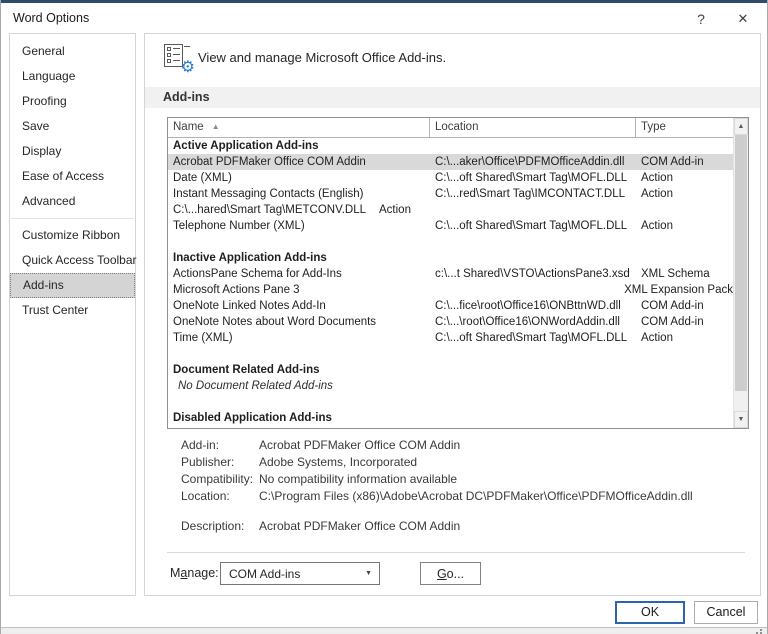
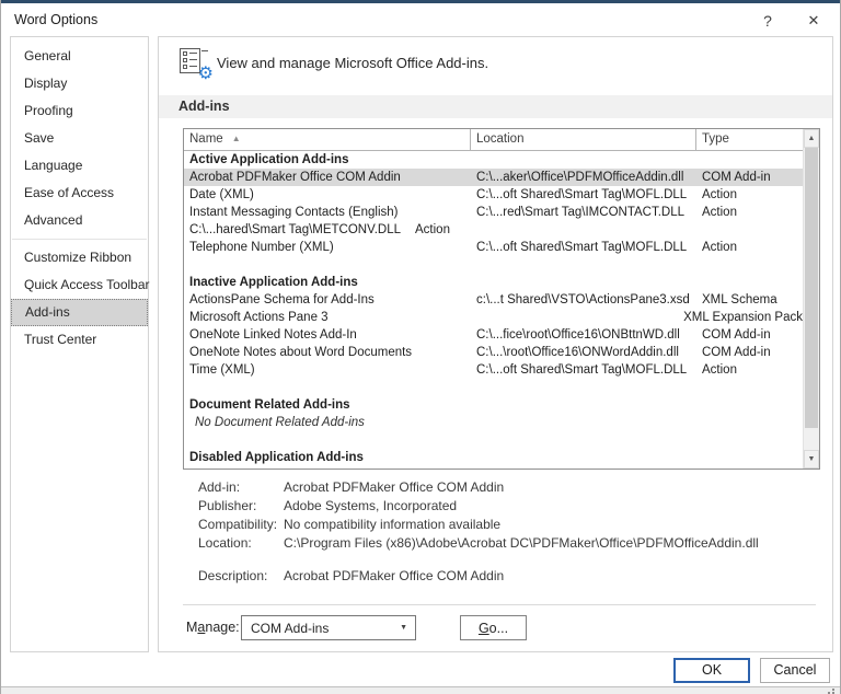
  Word Options
  ?
  ✕
  General
- Language
+ Display
  Proofing
  Save
- Display
+ Language
  Ease of Access
  Advanced
  Customize Ribbon
  Quick Access Toolbar
  Add-ins
  Trust Center
  ⚙
  View and manage Microsoft Office Add-ins.
  Add-ins
  Name ▲
  Location
  Type
  Active Application Add-ins
  Acrobat PDFMaker Office COM Addin
  C:\...aker\Office\PDFMOfficeAddin.dll
  COM Add-in
  Date (XML)
  C:\...oft Shared\Smart Tag\MOFL.DLL
  Action
  Instant Messaging Contacts (English)
  C:\...red\Smart Tag\IMCONTACT.DLL
  Action
  C:\...hared\Smart Tag\METCONV.DLL
  Action
  Telephone Number (XML)
  C:\...oft Shared\Smart Tag\MOFL.DLL
  Action
  Inactive Application Add-ins
  ActionsPane Schema for Add-Ins
  c:\...t Shared\VSTO\ActionsPane3.xsd
  XML Schema
  Microsoft Actions Pane 3
  XML Expansion Pack
  OneNote Linked Notes Add-In
  C:\...fice\root\Office16\ONBttnWD.dll
  COM Add-in
  OneNote Notes about Word Documents
  C:\...\root\Office16\ONWordAddin.dll
  COM Add-in
  Time (XML)
  C:\...oft Shared\Smart Tag\MOFL.DLL
  Action
  Document Related Add-ins
  No Document Related Add-ins
  Disabled Application Add-ins
  Add-in:
  Acrobat PDFMaker Office COM Addin
  Publisher:
  Adobe Systems, Incorporated
  Compatibility:
  No compatibility information available
  Location:
  C:\Program Files (x86)\Adobe\Acrobat DC\PDFMaker\Office\PDFMOfficeAddin.dll
  Description:
  Acrobat PDFMaker Office COM Addin
  Manage:
  COM Add-ins
  Go...
  OK
  Cancel
